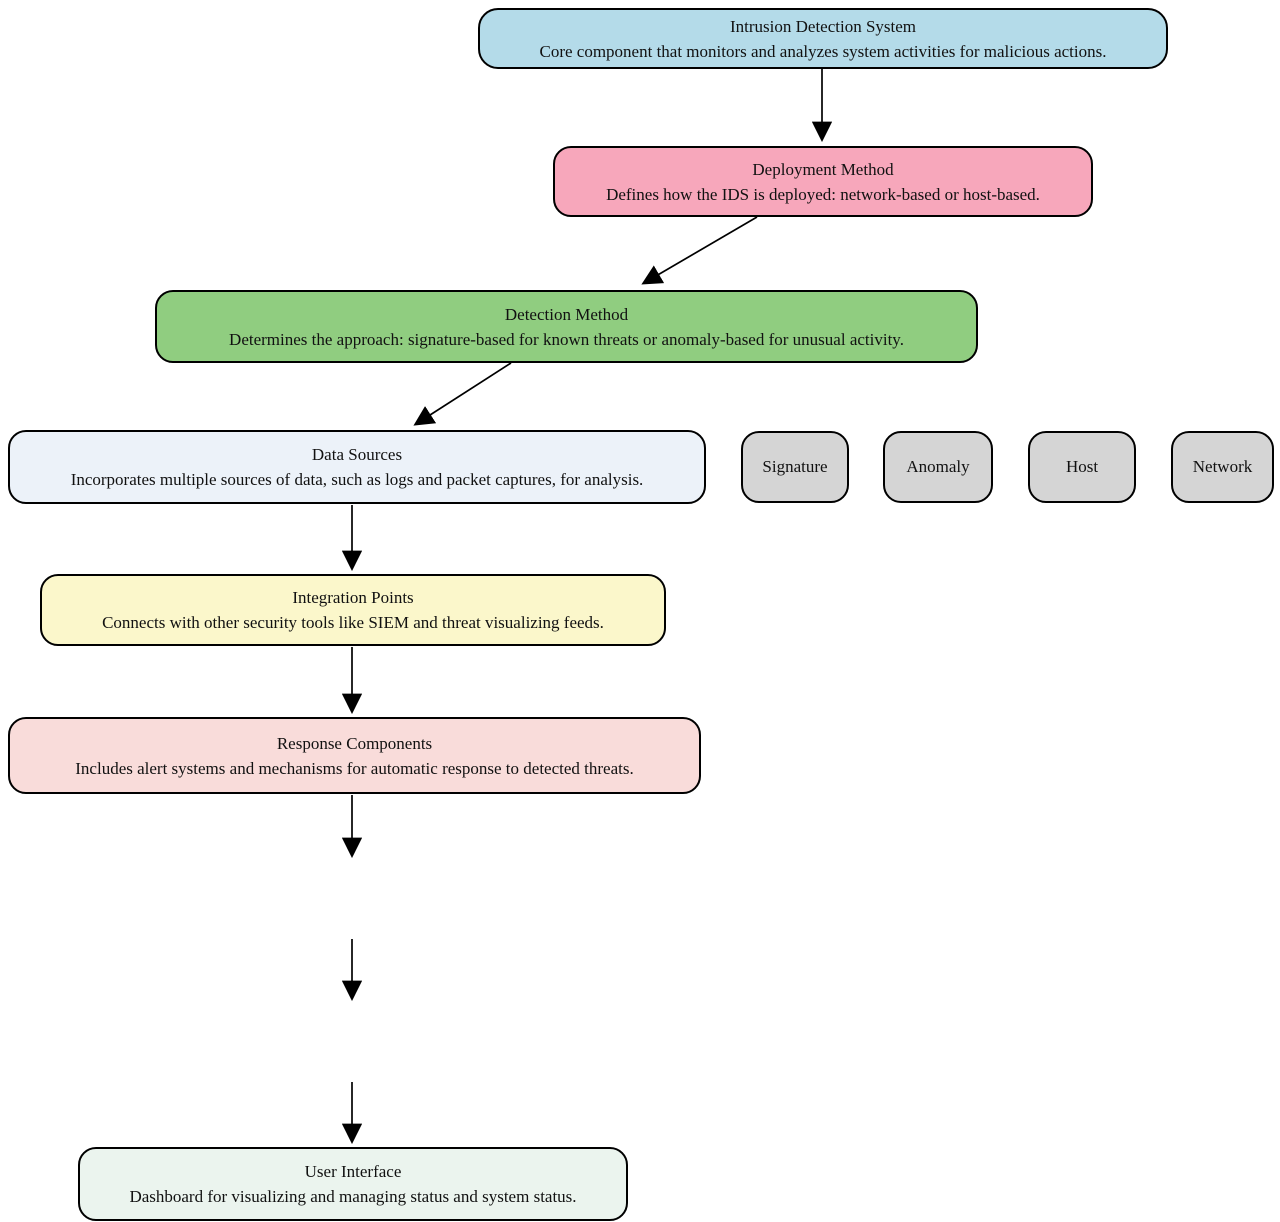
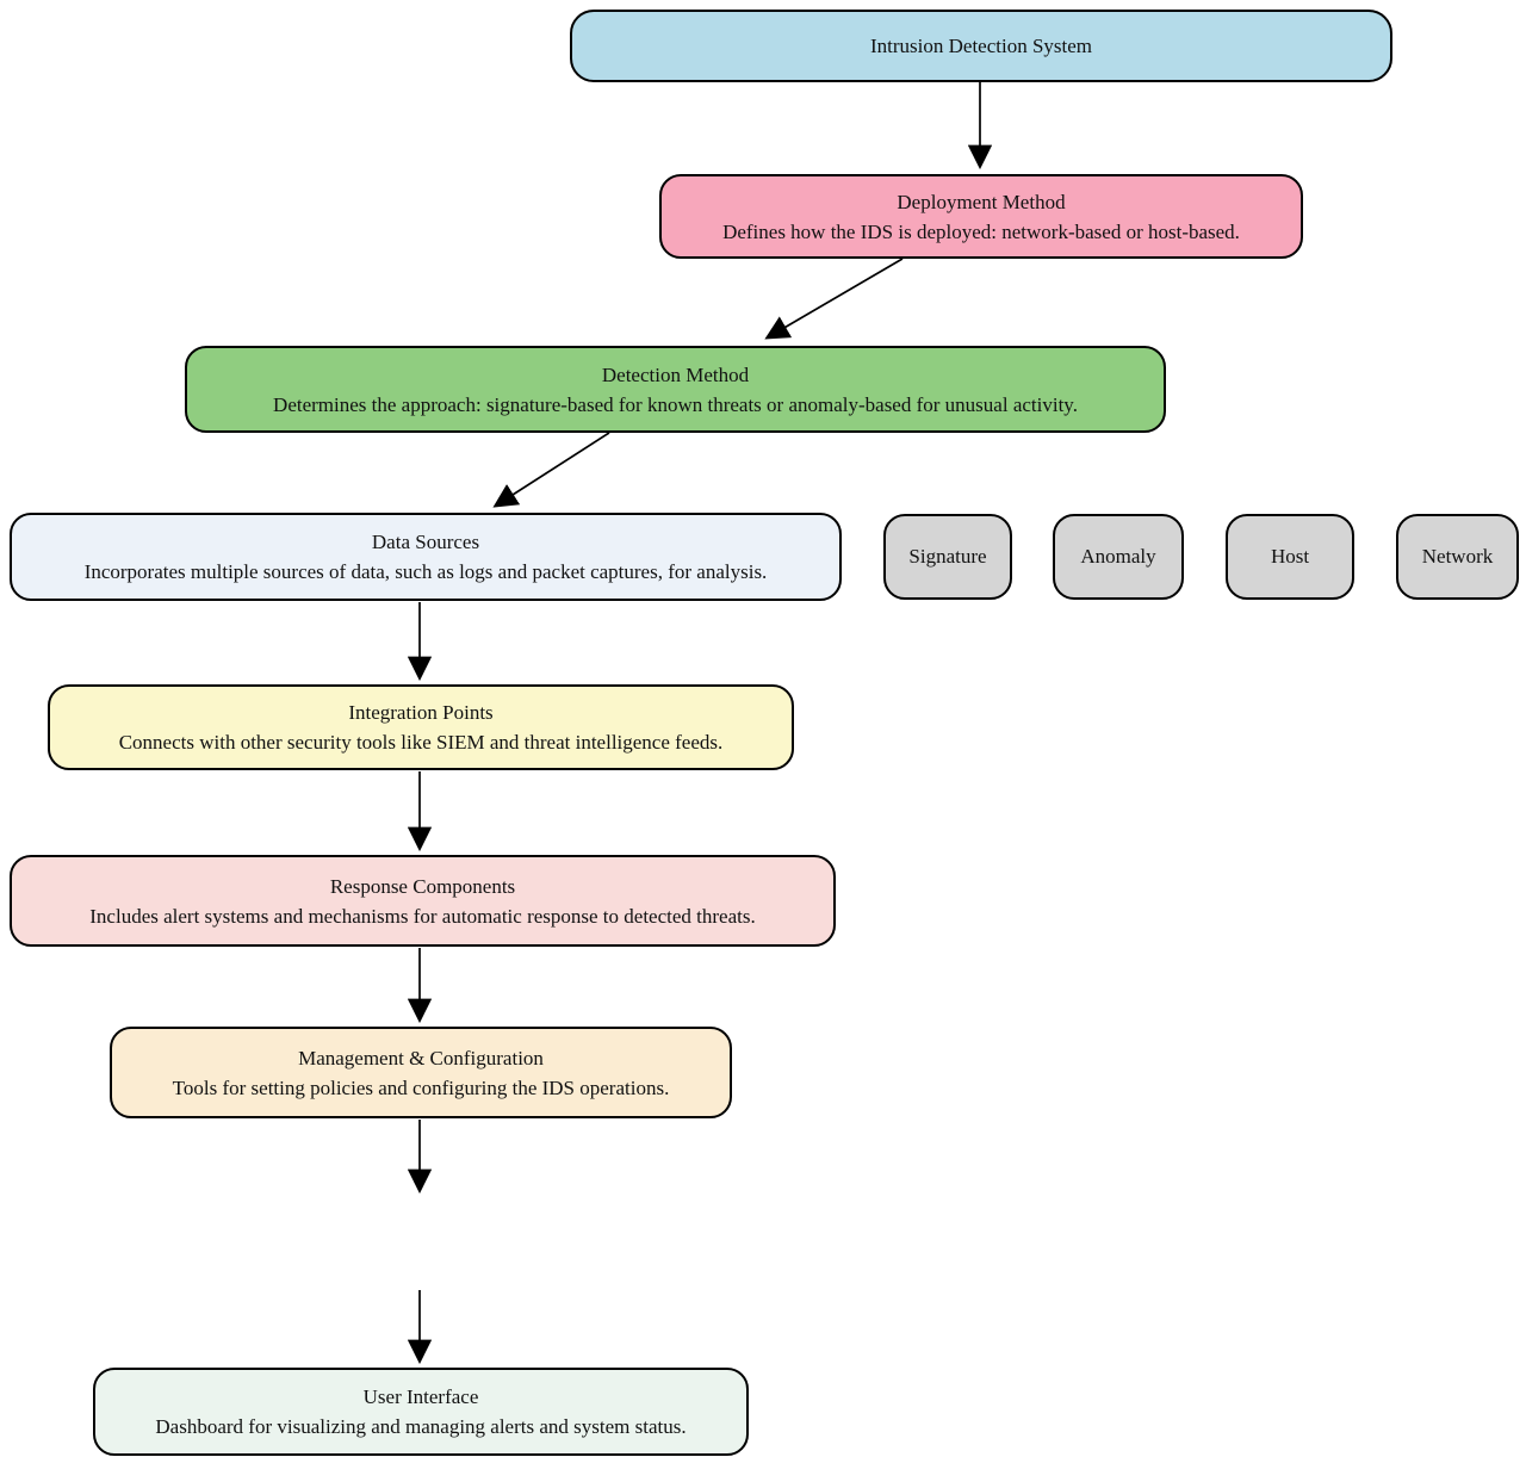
  Intrusion Detection System
- Core component that monitors and analyzes system activities for malicious actions.
  Deployment Method
  Defines how the IDS is deployed: network-based or host-based.
  Detection Method
  Determines the approach: signature-based for known threats or anomaly-based for unusual activity.
  Data Sources
  Incorporates multiple sources of data, such as logs and packet captures, for analysis.
  Signature
  Anomaly
  Host
  Network
  Integration Points
- Connects with other security tools like SIEM and threat visualizing feeds.
+ Connects with other security tools like SIEM and threat intelligence feeds.
  Response Components
  Includes alert systems and mechanisms for automatic response to detected threats.
+ Management & Configuration
+ Tools for setting policies and configuring the IDS operations.
  User Interface
- Dashboard for visualizing and managing status and system status.
+ Dashboard for visualizing and managing alerts and system status.
